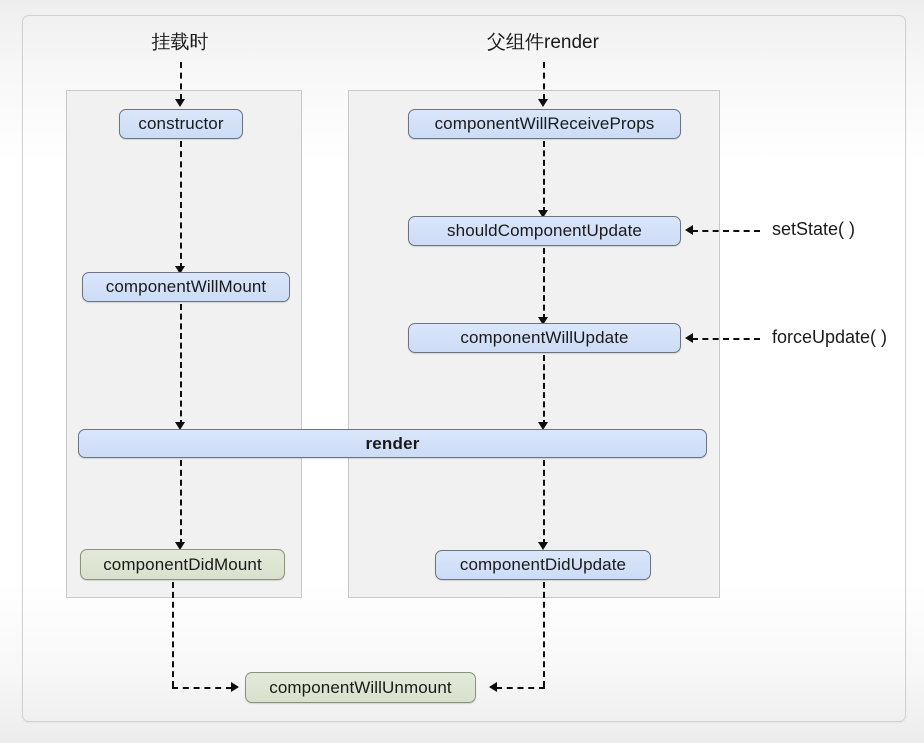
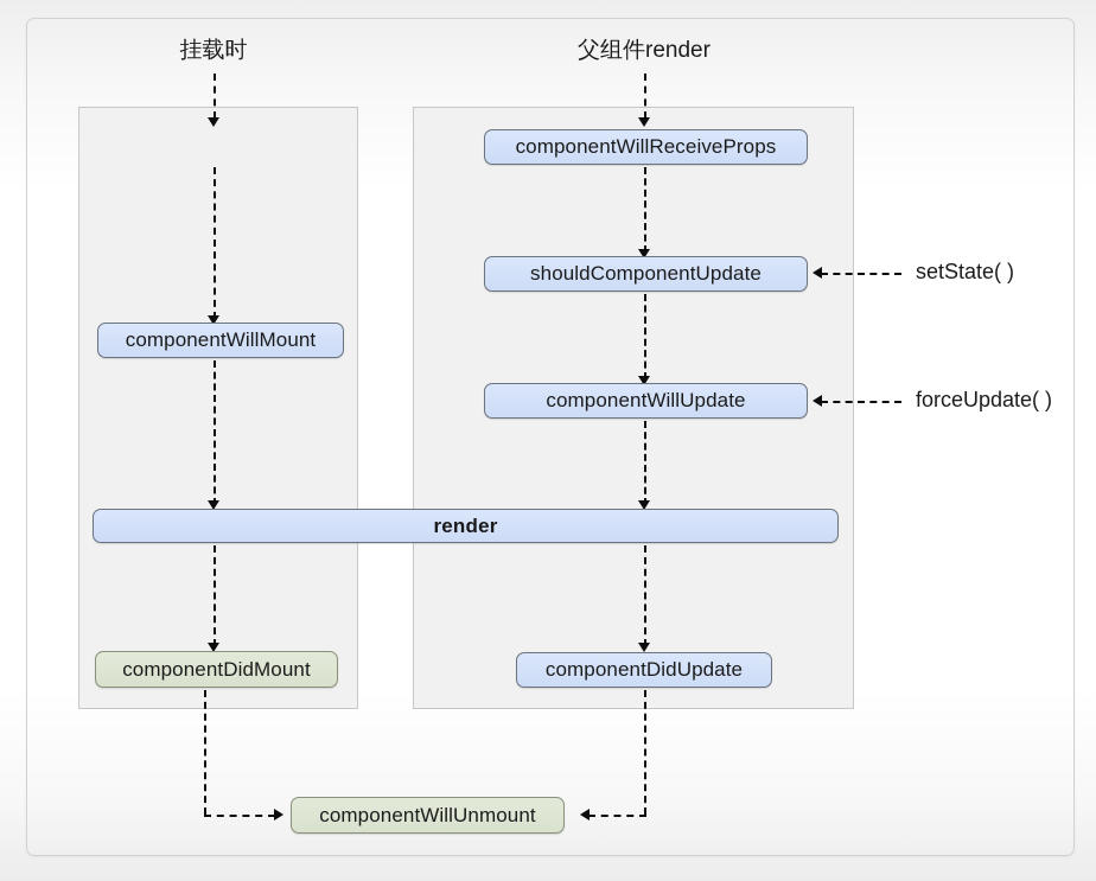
  挂载时
  父组件render
- constructor
  componentWillMount
  componentWillReceiveProps
  shouldComponentUpdate
  componentWillUpdate
  render
  componentDidMount
  componentDidUpdate
  setState( )
  forceUpdate( )
  componentWillUnmount
